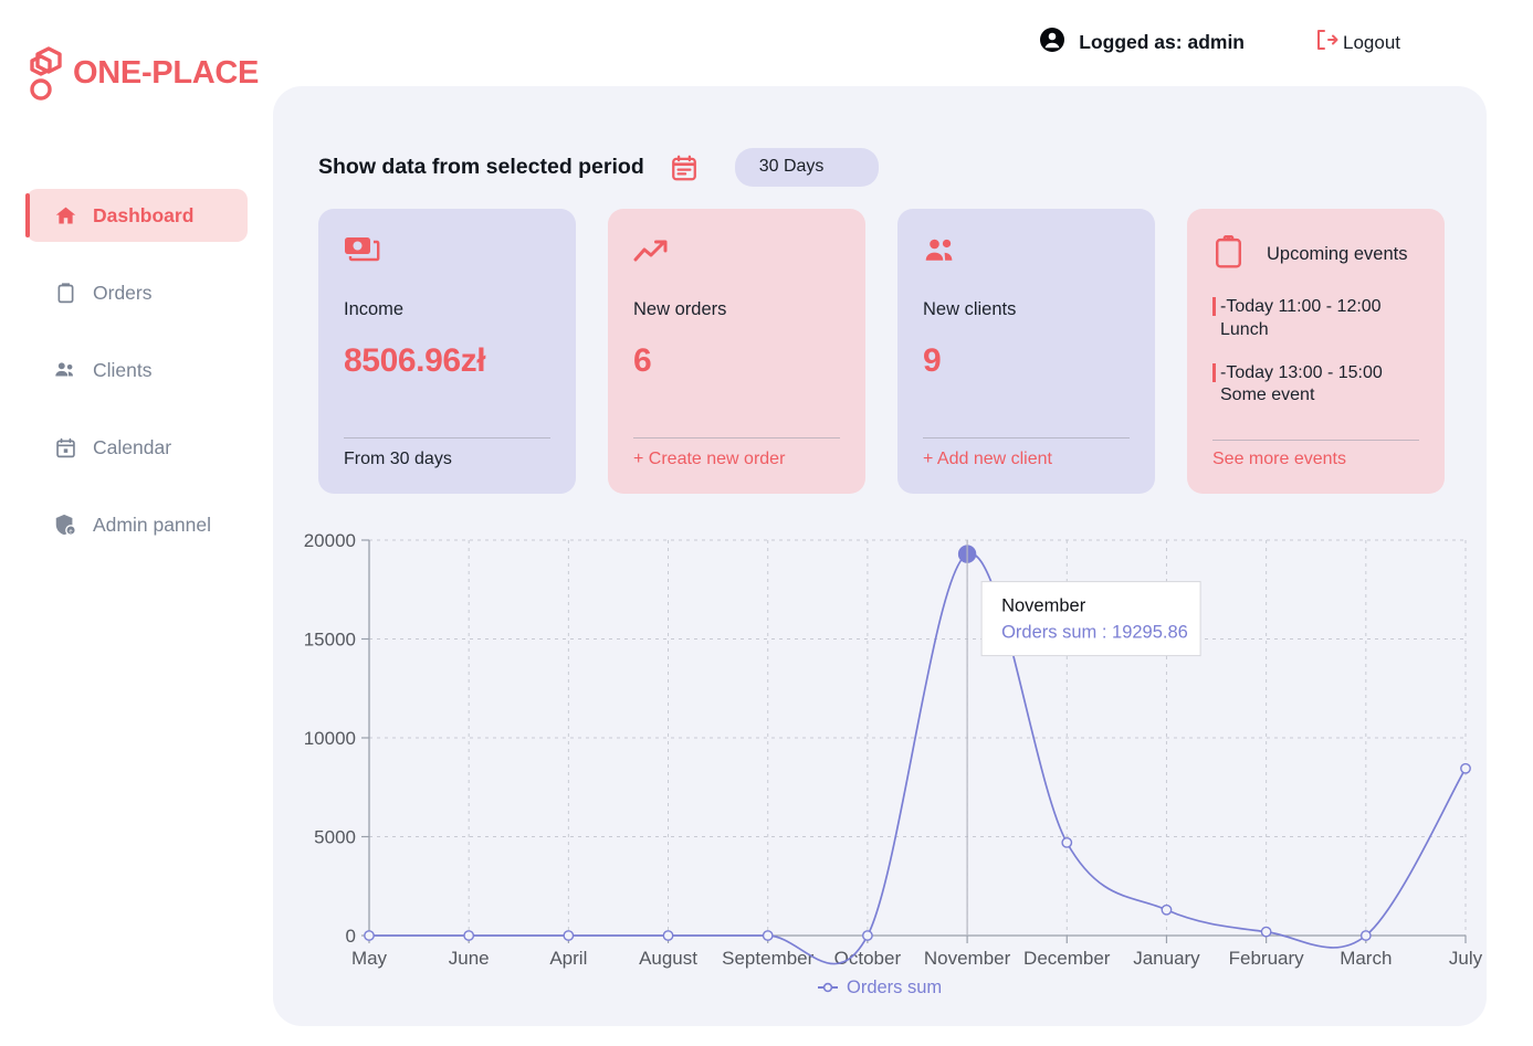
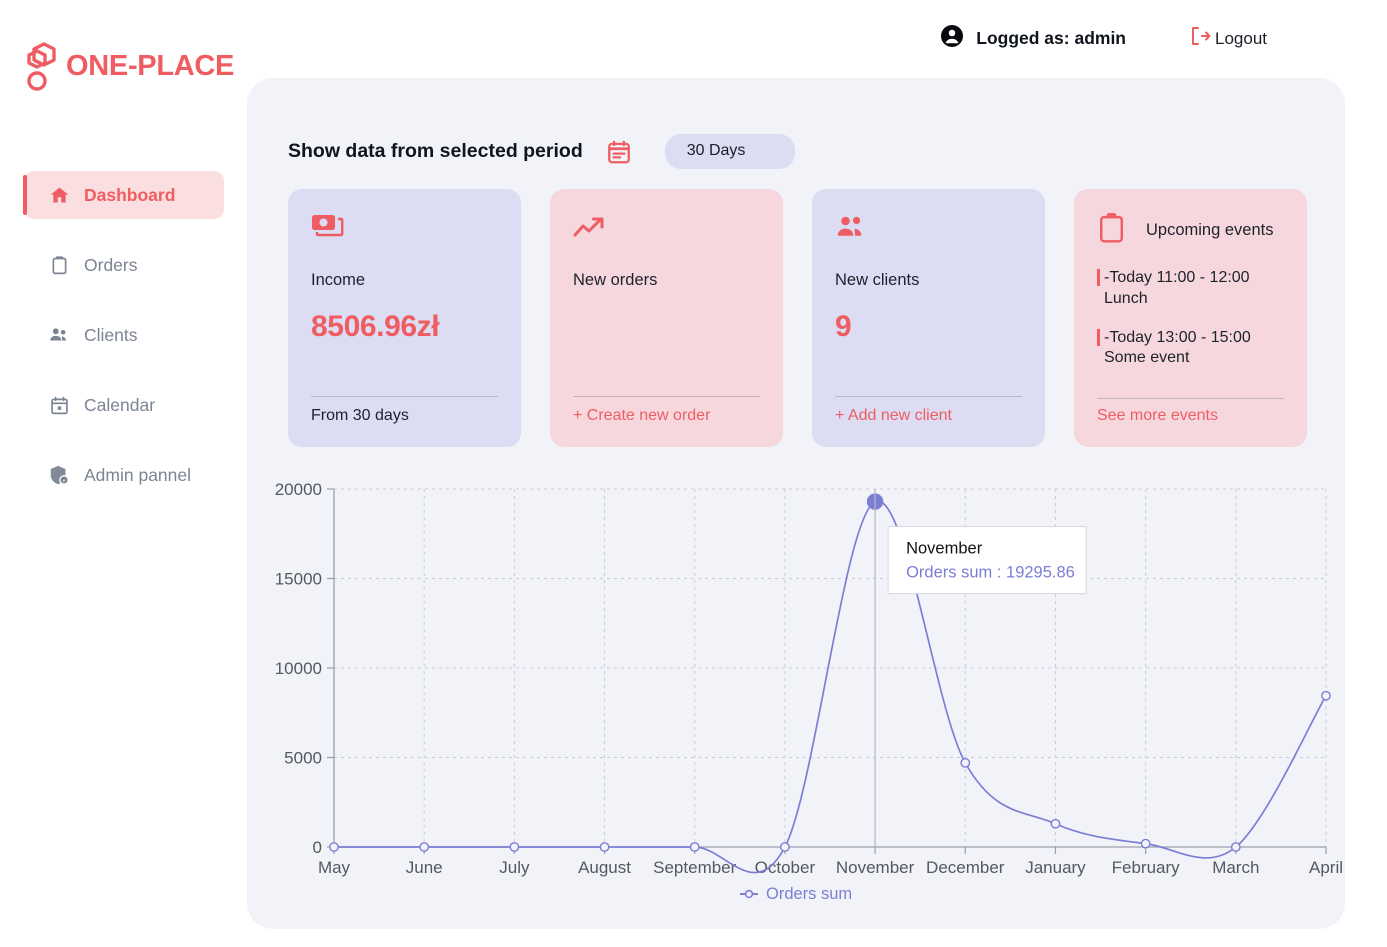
  ONE-PLACE
  Dashboard
  Orders
  Clients
  Calendar
  Admin pannel
  Logged as: admin
  Logout
  Show data from selected period
  30 Days
  Income
  8506.96zł
  From 30 days
  New orders
- 6
  + Create new order
  New clients
  9
  + Add new client
  Upcoming events
  -Today 11:00 - 12:00
  Lunch
  -Today 13:00 - 15:00
  Some event
  See more events
  0
  5000
  10000
  15000
  20000
  May
  June
- April
+ July
  August
  September
  October
  November
  December
  January
  February
  March
- July
+ April
  November
  Orders sum : 19295.86
  Orders sum
